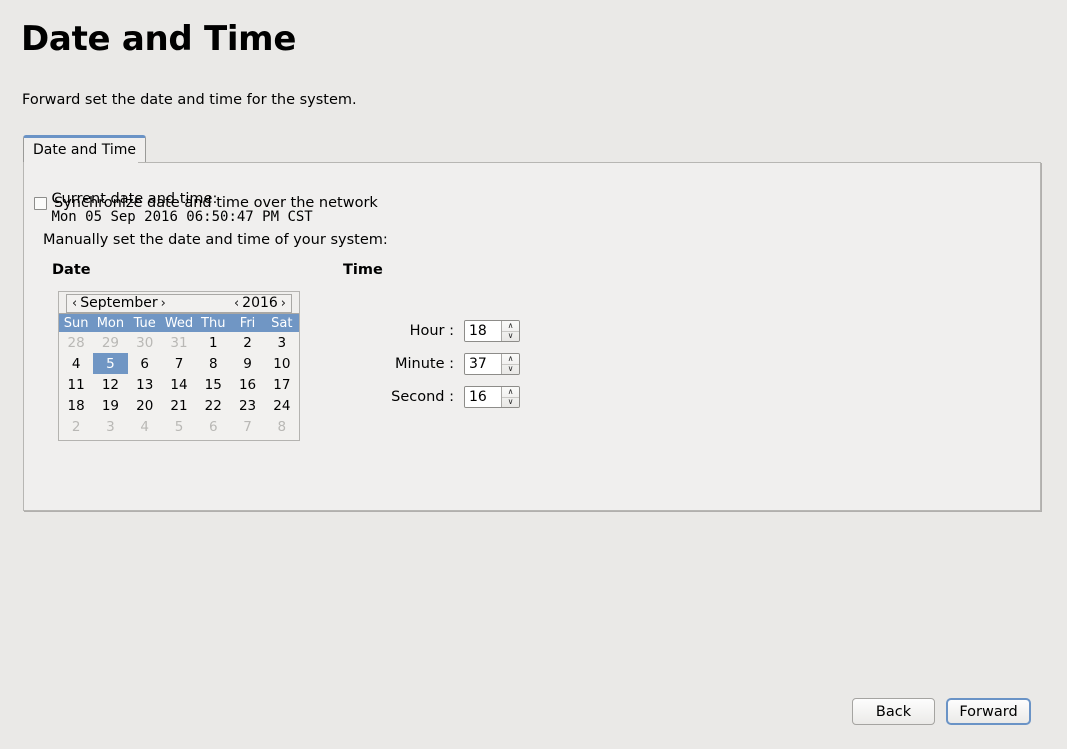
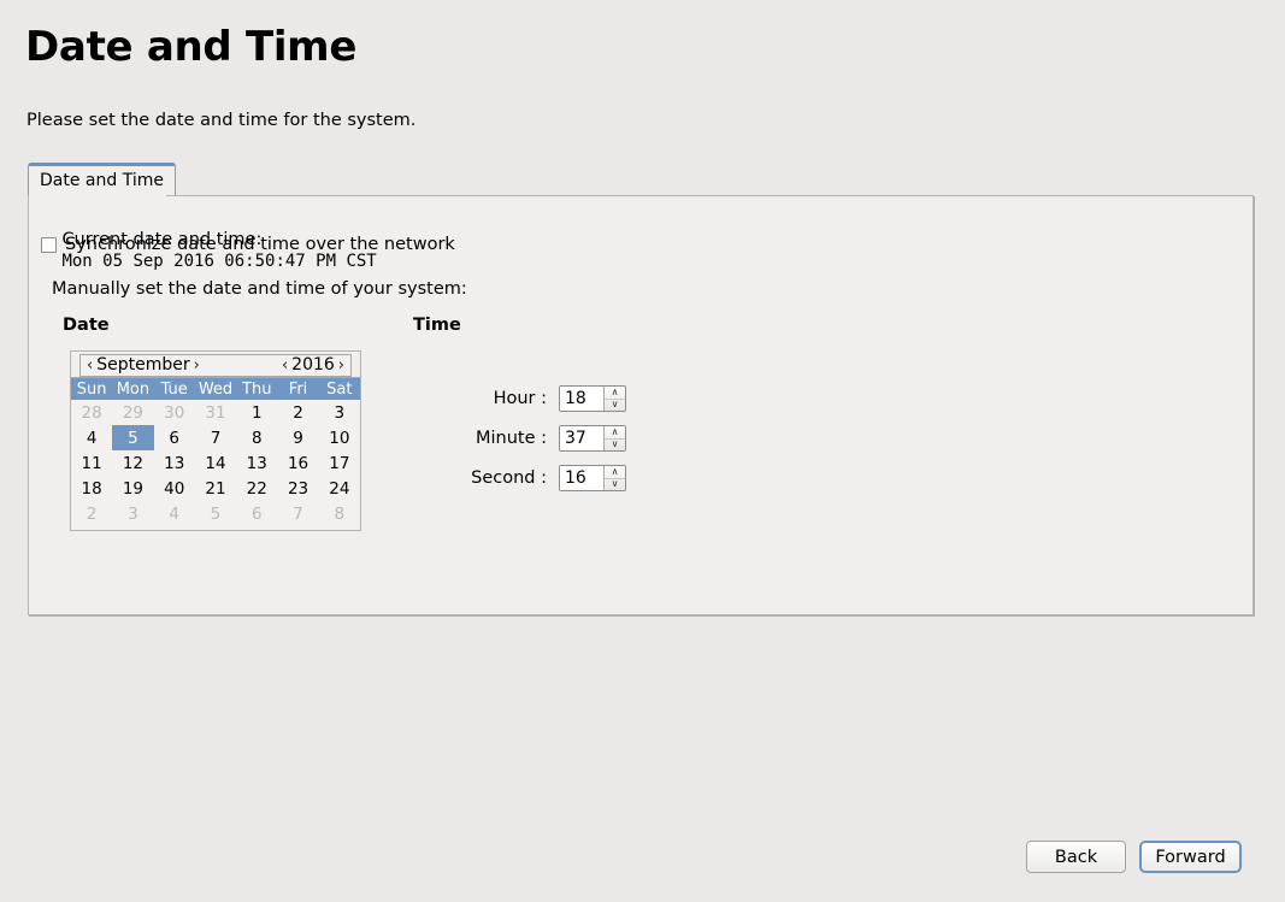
  Date and Time
- Forward set the date and time for the system.
+ Please set the date and time for the system.
  Date and Time
  Current date and time: Mon 05 Sep 2016 06:50:47 PM CST
  Synchronize date and time over the network
  Manually set the date and time of your system:
  Date
  Time
  ‹
  September
  ›
  ‹
  2016
  ›
  Sun	Mon	Tue	Wed	Thu	Fri	Sat
  28	29	30	31	1	2	3
  4	5	6	7	8	9	10
- 11	12	13	14	15	16	17
+ 11	12	13	14	13	16	17
- 18	19	20	21	22	23	24
+ 18	19	40	21	22	23	24
  2	3	4	5	6	7	8
  Hour :
  18
  ∧
  ∨
  Minute :
  37
  ∧
  ∨
  Second :
  16
  ∧
  ∨
  Back
  Forward
